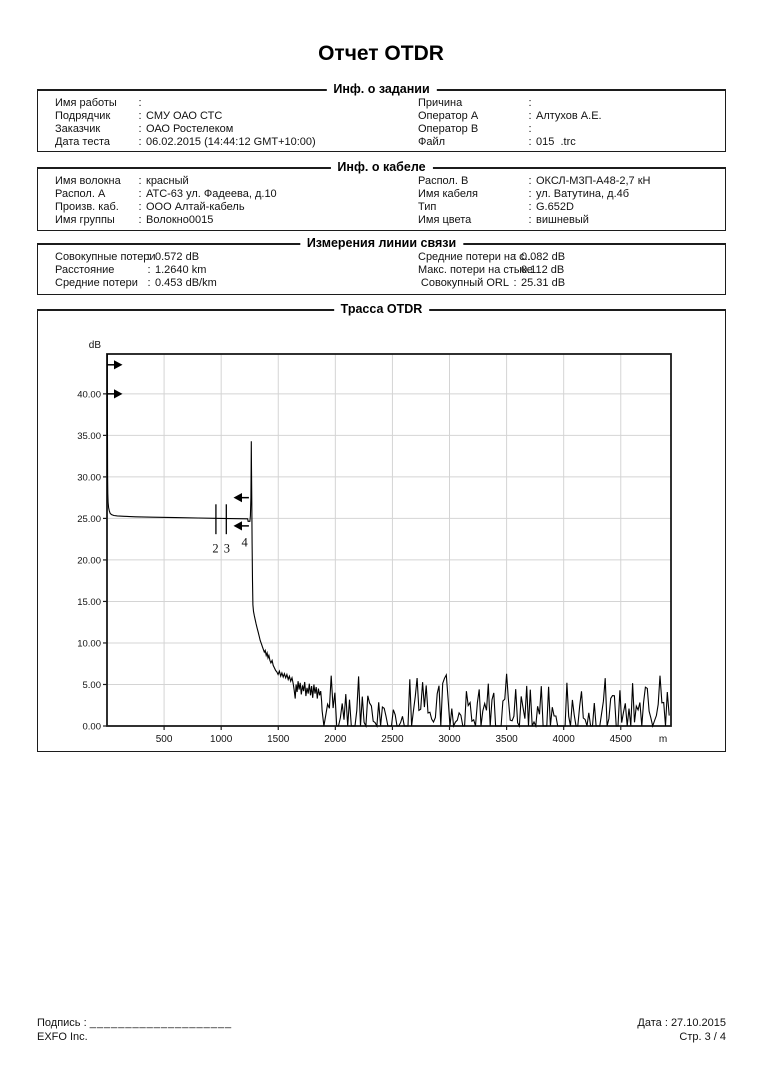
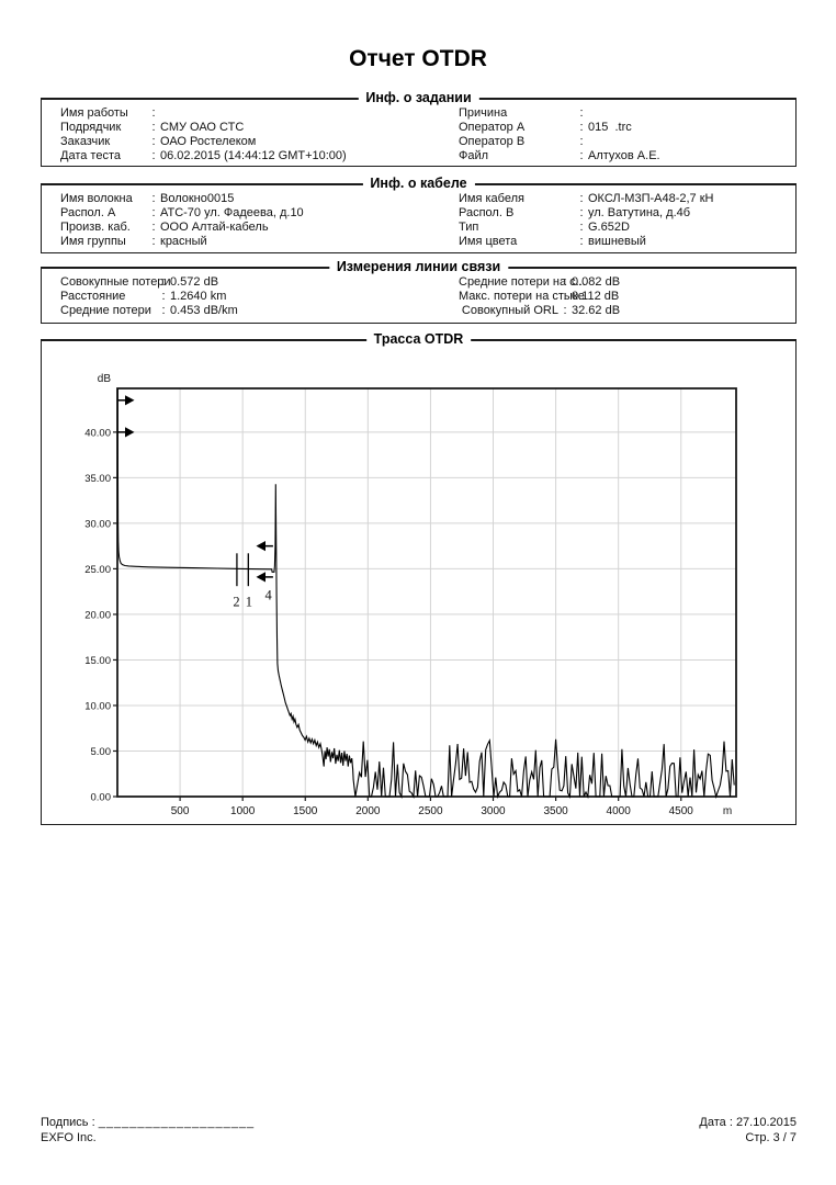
  Отчет OTDR
  Инф. о задании
  Имя работы
  :
  Подрядчик
  :
  СМУ ОАО СТС
  Заказчик
  :
  ОАО Ростелеком
  Дата теста
  :
  06.02.2015 (14:44:12 GMT+10:00)
  Причина
  :
  Оператор А
  :
- Алтухов А.Е.
+ 015 .trc
  Оператор В
  :
  Файл
  :
- 015 .trc
+ Алтухов А.Е.
  Инф. о кабеле
  Имя волокна
  :
- красный
+ Волокно0015
  Распол. А
  :
- АТС-63 ул. Фадеева, д.10
+ АТС-70 ул. Фадеева, д.10
  Произв. каб.
  :
  ООО Алтай-кабель
  Имя группы
  :
- Волокно0015
+ красный
- Распол. В
+ Имя кабеля
  :
  ОКСЛ-М3П-А48-2,7 кН
- Имя кабеля
+ Распол. В
  :
  ул. Ватутина, д.4б
  Тип
  :
  G.652D
  Имя цвета
  :
  вишневый
  Измерения линии связи
  Совокупные поте
  :
  0.572 dB
  Расстояние
  :
  1.2640 km
  Средние потери
  :
  0.453 dB/km
  Средние потери н
  :
  0.082 dB
  Макс. потери на с
  :
  0.112 dB
  Совокупный ORL
  :
- 25.31 dB
+ 32.62 dB
  Трасса OTDR
  500
  1000
  1500
  2000
  2500
  3000
  3500
  4000
  4500
  0.00
  5.00
  10.00
  15.00
  20.00
  25.00
  30.00
  35.00
  40.00
  dB
  m
  2
- 3
+ 1
  4
  Подпись : ____________________
  EXFO Inc.
  Дата : 27.10.2015
- Стр. 3 / 4
+ Стр. 3 / 7
